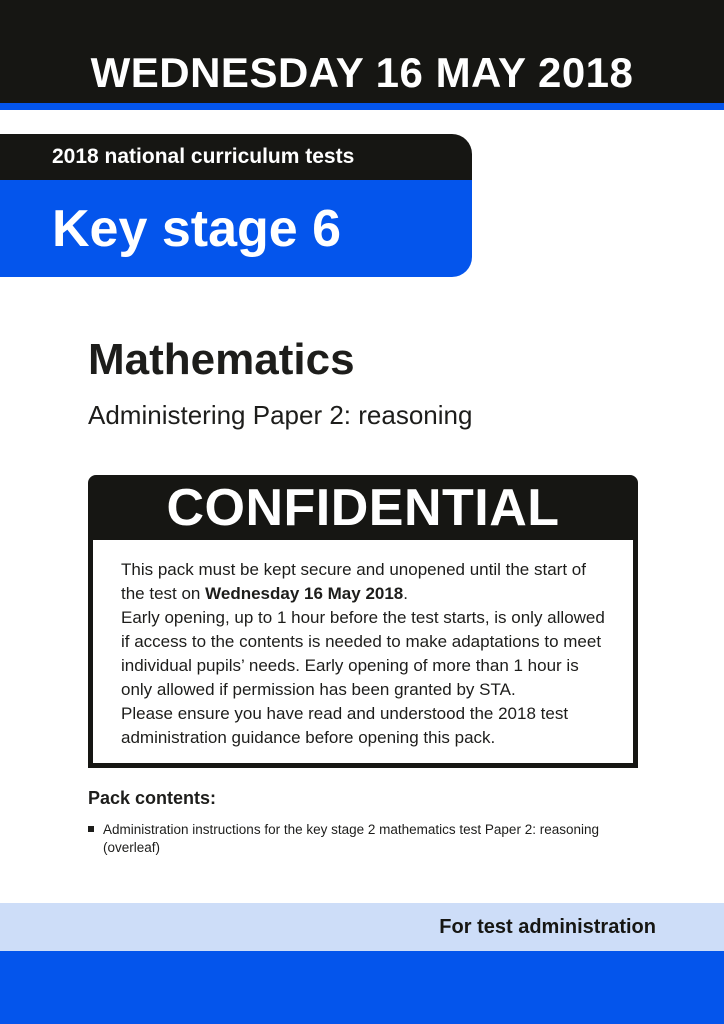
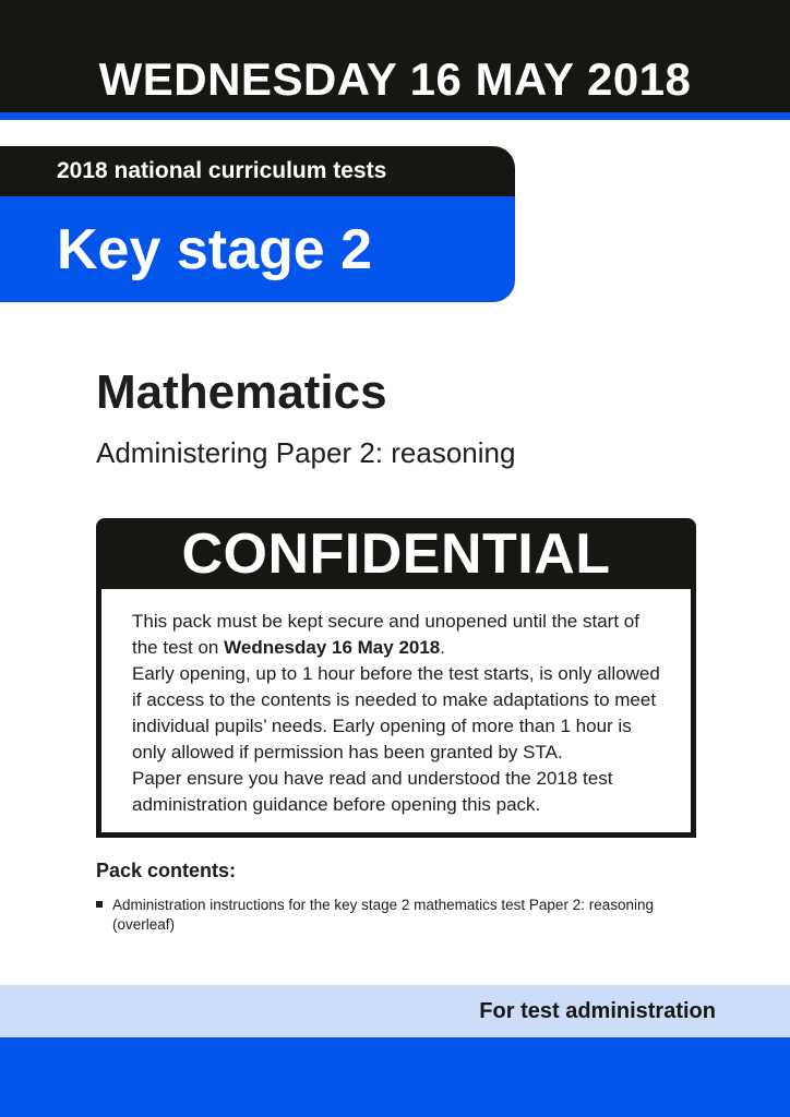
  WEDNESDAY 16 MAY 2018
  2018 national curriculum tests
- Key stage 6
+ Key stage 2
  Mathematics
  Administering Paper 2: reasoning
  CONFIDENTIAL
  This pack must be kept secure and unopened until the start of the test on Wednesday 16 May 2018.
  Early opening, up to 1 hour before the test starts, is only allowed if access to the contents is needed to make adaptations to meet individual pupils’ needs. Early opening of more than 1 hour is only allowed if permission has been granted by STA.
- Please ensure you have read and understood the 2018 test administration guidance before opening this pack.
+ Paper ensure you have read and understood the 2018 test administration guidance before opening this pack.
  Pack contents:
  Administration instructions for the key stage 2 mathematics test Paper 2: reasoning (overleaf)
  For test administration
